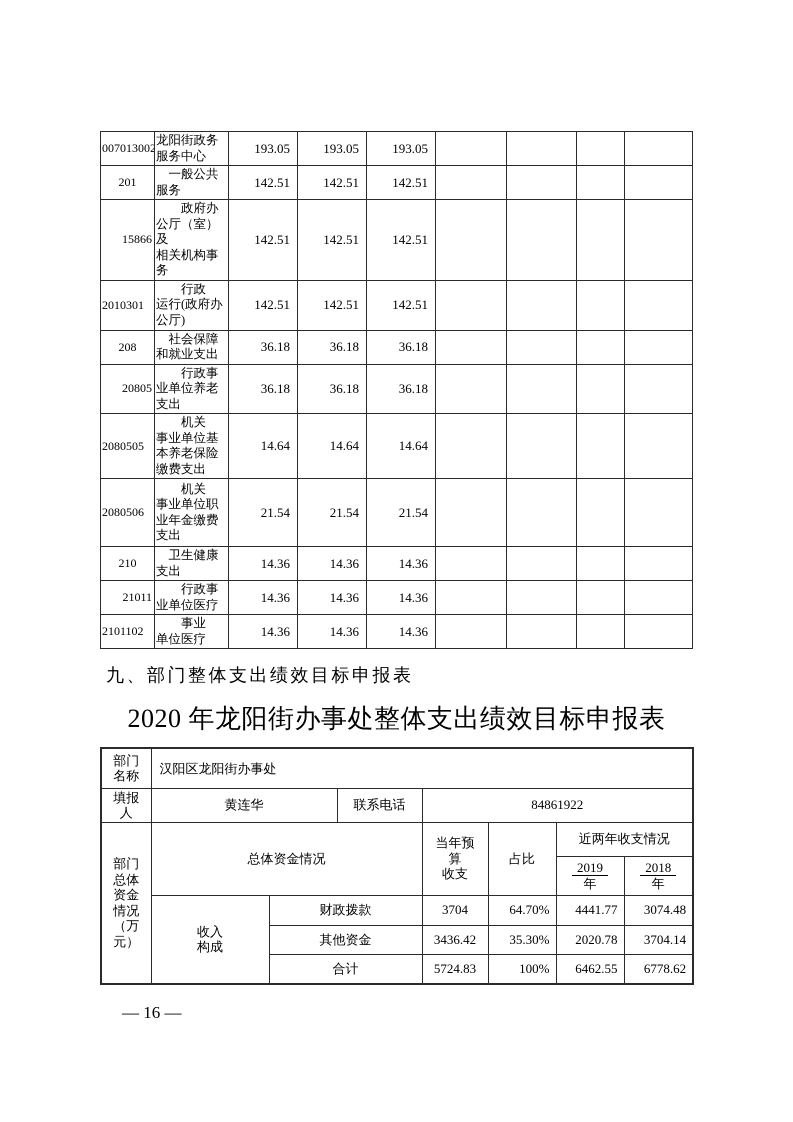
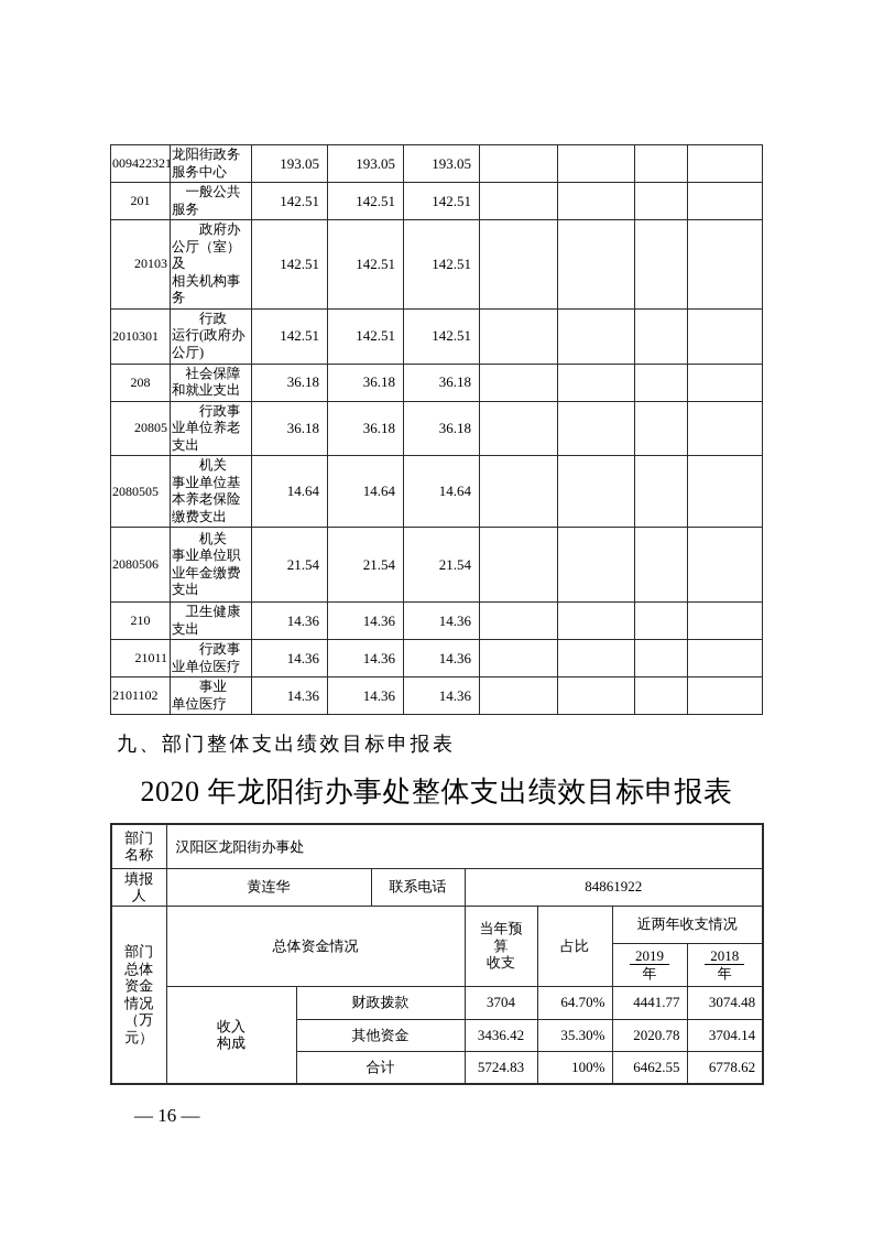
- 007013002	龙阳街政务 服务中心	193.05	193.05	193.05
+ 009422321	龙阳街政务 服务中心	193.05	193.05	193.05
  201	一般公共 服务	142.51	142.51	142.51
- 15866	政府办 公厅（室）及 相关机构事 务	142.51	142.51	142.51
+ 20103	政府办 公厅（室）及 相关机构事 务	142.51	142.51	142.51
  2010301	行政 运行(政府办 公厅)	142.51	142.51	142.51
  208	社会保障 和就业支出	36.18	36.18	36.18
  20805	行政事 业单位养老 支出	36.18	36.18	36.18
  2080505	机关 事业单位基 本养老保险 缴费支出	14.64	14.64	14.64
  2080506	机关 事业单位职 业年金缴费 支出	21.54	21.54	21.54
  210	卫生健康 支出	14.36	14.36	14.36
  21011	行政事 业单位医疗	14.36	14.36	14.36
  2101102	事业 单位医疗	14.36	14.36	14.36
  九、部门整体支出绩效目标申报表
  2020 年龙阳街办事处整体支出绩效目标申报表
  部门 名称	汉阳区龙阳街办事处
  填报 人	黄连华	联系电话	84861922
  部门 总体 资金 情况 （万 元）	总体资金情况	当年预 算 收支	占比	近两年收支情况
  2019 年	2018 年
  收入 构成	财政拨款	3704	64.70%	4441.77	3074.48
  其他资金	3436.42	35.30%	2020.78	3704.14
  合计	5724.83	100%	6462.55	6778.62
  — 16 —
